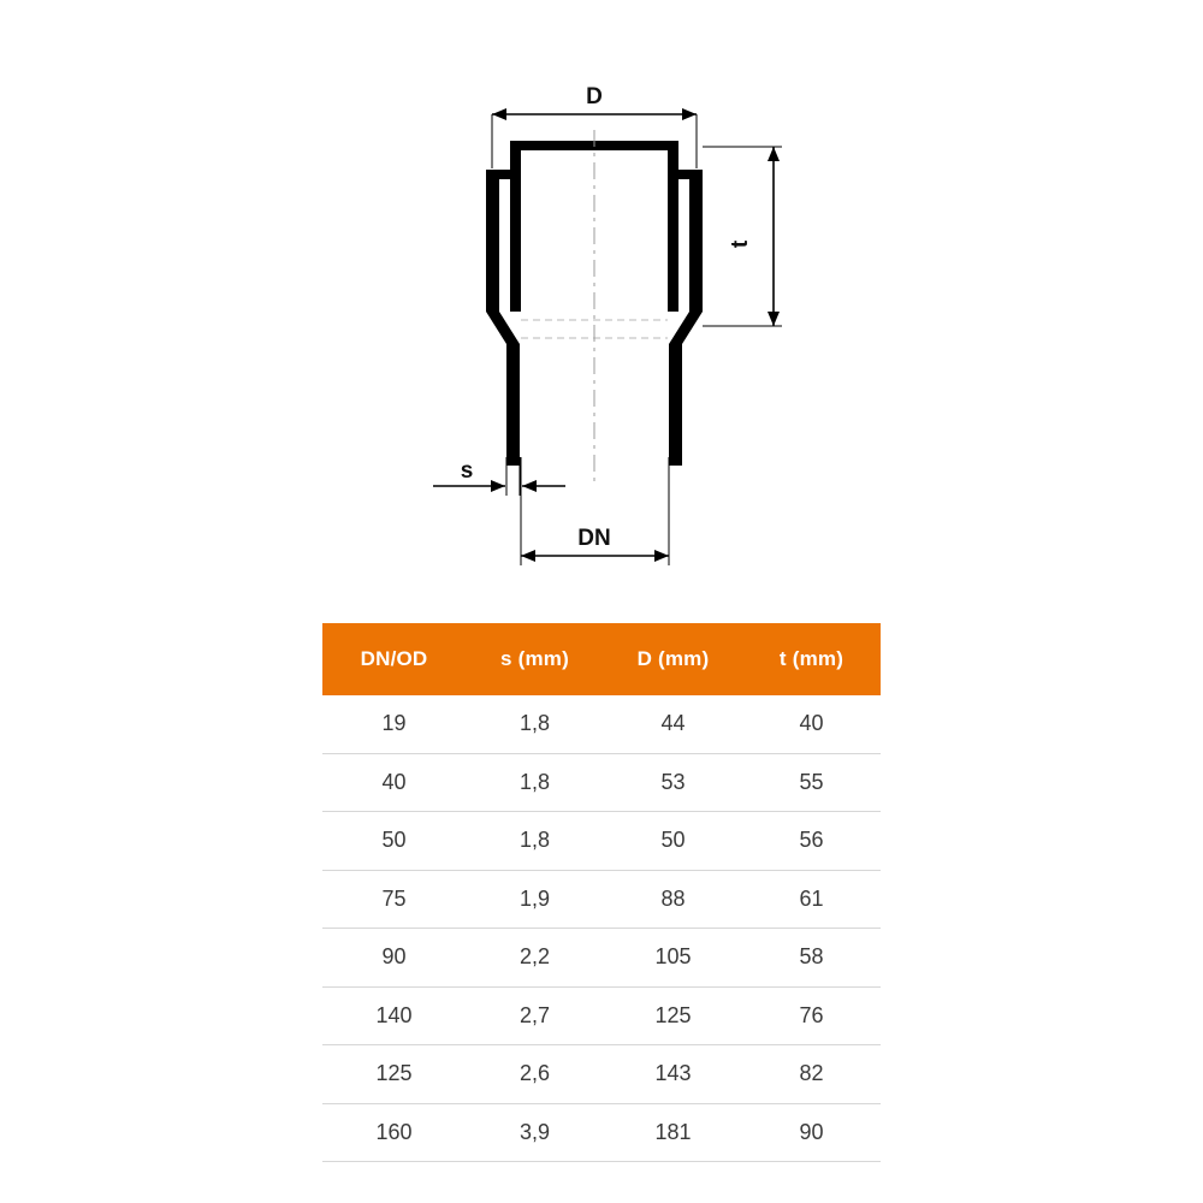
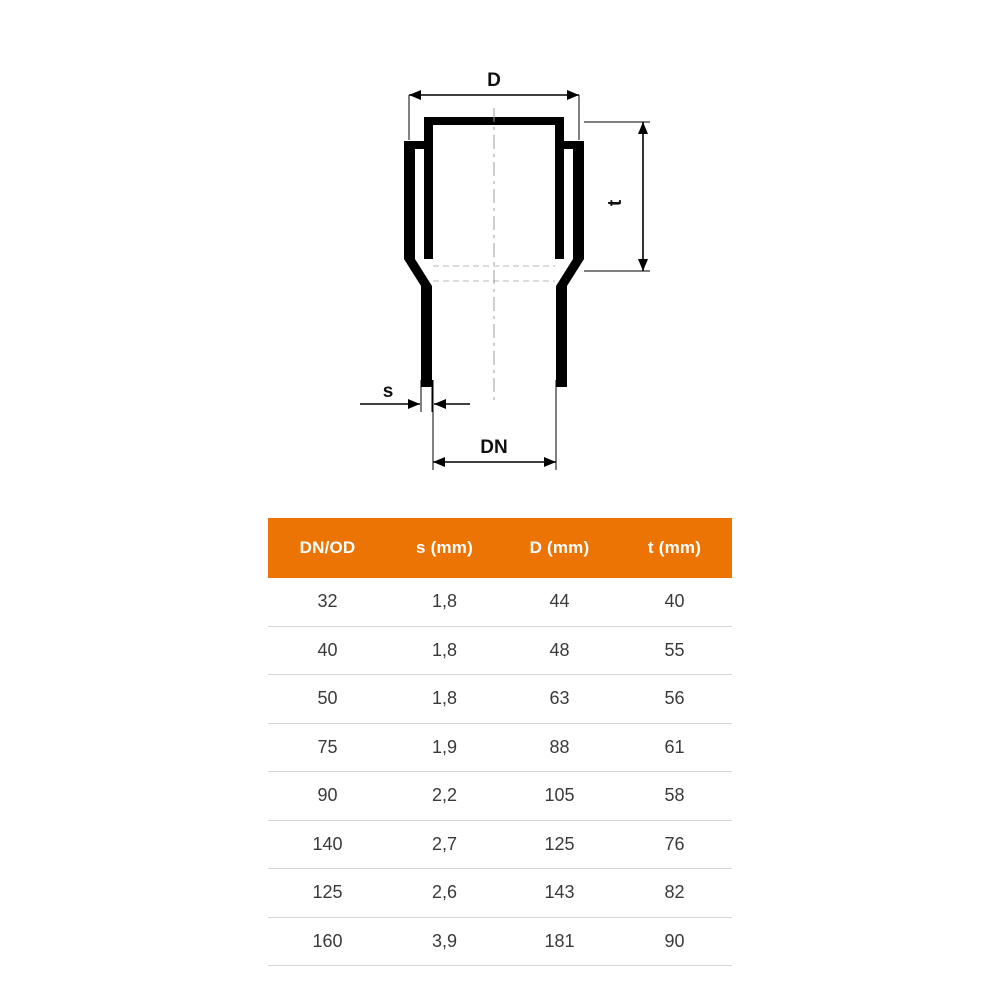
  D
  s
  DN
  DN/OD	s (mm)	D (mm)	t (mm)
- 19	1,8	44	40
+ 32	1,8	44	40
- 40	1,8	53	55
+ 40	1,8	48	55
- 50	1,8	50	56
+ 50	1,8	63	56
  75	1,9	88	61
  90	2,2	105	58
  140	2,7	125	76
  125	2,6	143	82
  160	3,9	181	90
